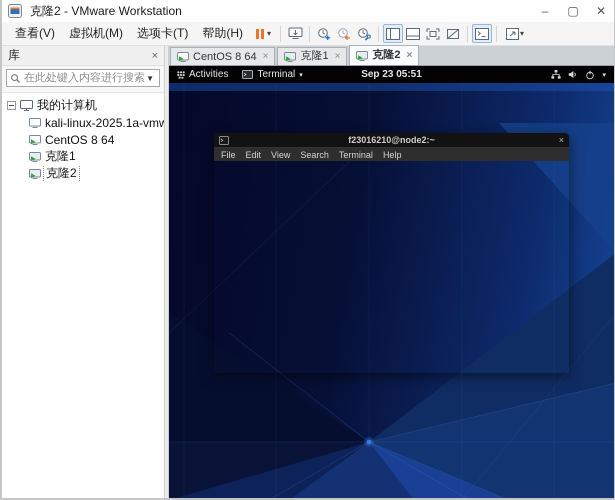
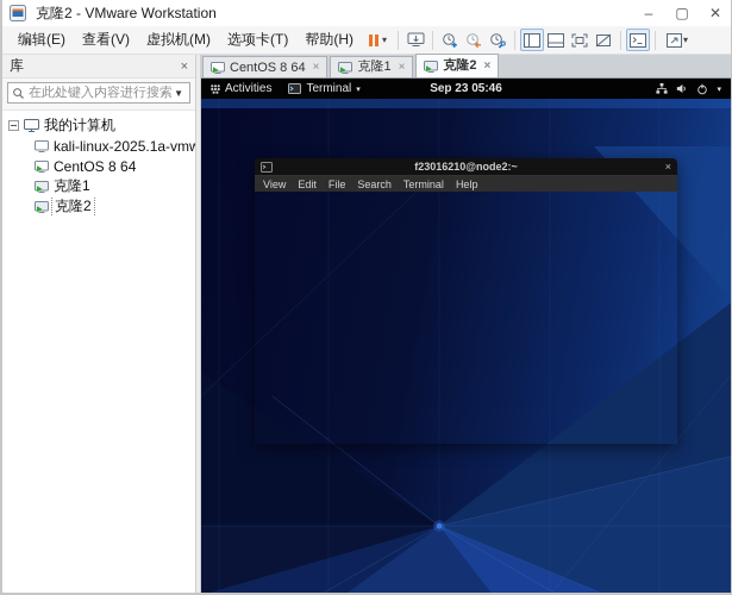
  克隆2 - VMware Workstation
  –
  ▢
  ✕
+ 编辑(E)
  查看(V)
  虚拟机(M)
  选项卡(T)
  帮助(H)
  ▾
  ▾
  库
  ×
  在此处键入内容进行搜索
  ▼
  我的计算机
  kali-linux-2025.1a-vmw
  CentOS 8 64
  克隆1
  克隆2
  CentOS 8 64
  ×
  克隆1
  ×
  克隆2
  ×
  Activities
  Terminal
- Sep 23 05:51
+ Sep 23 05:46
  f23016210@node2:~
  ×
- File
+ View
  Edit
- View
+ File
  Search
  Terminal
  Help
